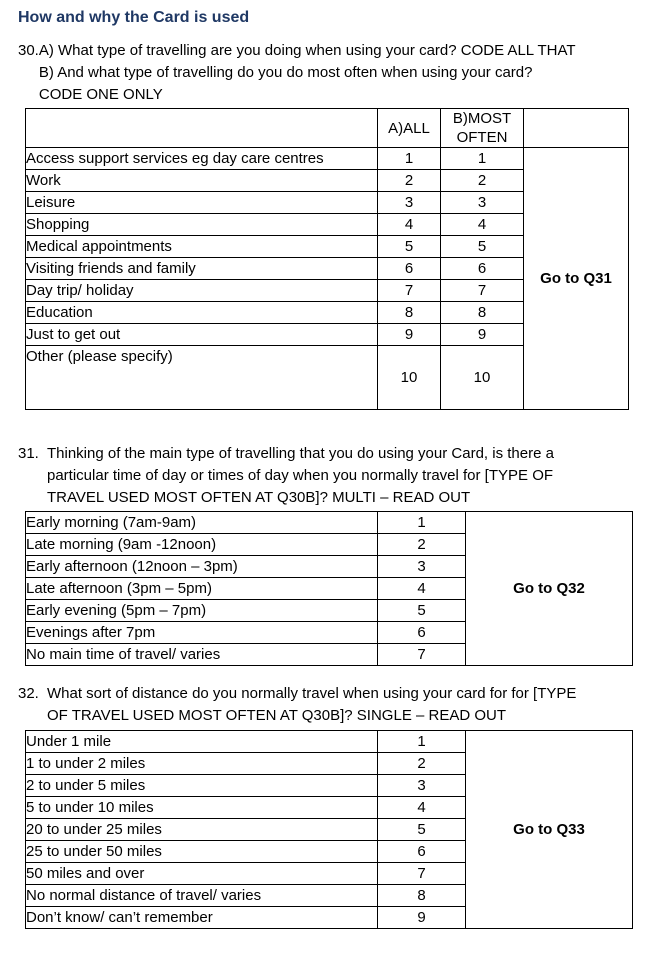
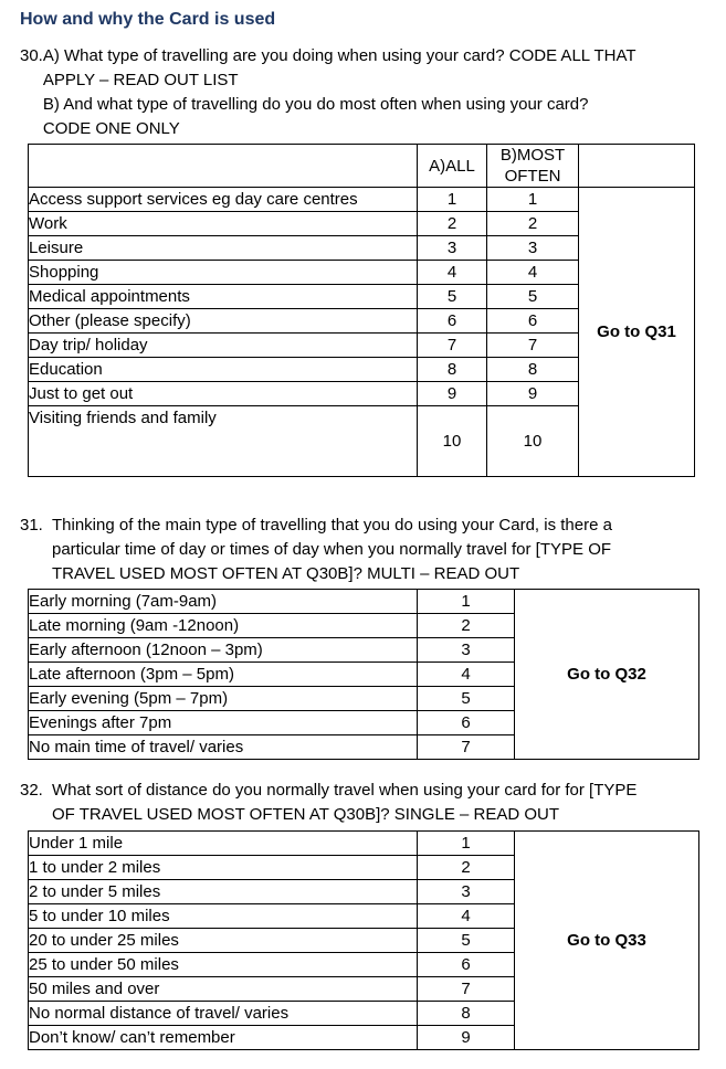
  How and why the Card is used
  30.
  A) What type of travelling are you doing when using your card? CODE ALL THAT
+ APPLY – READ OUT LIST
  B) And what type of travelling do you do most often when using your card?
  CODE ONE ONLY
  	A)ALL	B)MOST OFTEN
  Access support services eg day care centres	1	1	Go to Q31
  Work	2	2
  Leisure	3	3
  Shopping	4	4
  Medical appointments	5	5
- Visiting friends and family	6	6
+ Other (please specify)	6	6
  Day trip/ holiday	7	7
  Education	8	8
  Just to get out	9	9
- Other (please specify)	10	10
+ Visiting friends and family	10	10
  31.
  Thinking of the main type of travelling that you do using your Card, is there a
  particular time of day or times of day when you normally travel for [TYPE OF
  TRAVEL USED MOST OFTEN AT Q30B]? MULTI – READ OUT
  Early morning (7am-9am)	1	Go to Q32
  Late morning (9am -12noon)	2
  Early afternoon (12noon – 3pm)	3
  Late afternoon (3pm – 5pm)	4
  Early evening (5pm – 7pm)	5
  Evenings after 7pm	6
  No main time of travel/ varies	7
  32.
  What sort of distance do you normally travel when using your card for for [TYPE
  OF TRAVEL USED MOST OFTEN AT Q30B]? SINGLE – READ OUT
  Under 1 mile	1	Go to Q33
  1 to under 2 miles	2
  2 to under 5 miles	3
  5 to under 10 miles	4
  20 to under 25 miles	5
  25 to under 50 miles	6
  50 miles and over	7
  No normal distance of travel/ varies	8
  Don’t know/ can’t remember	9
